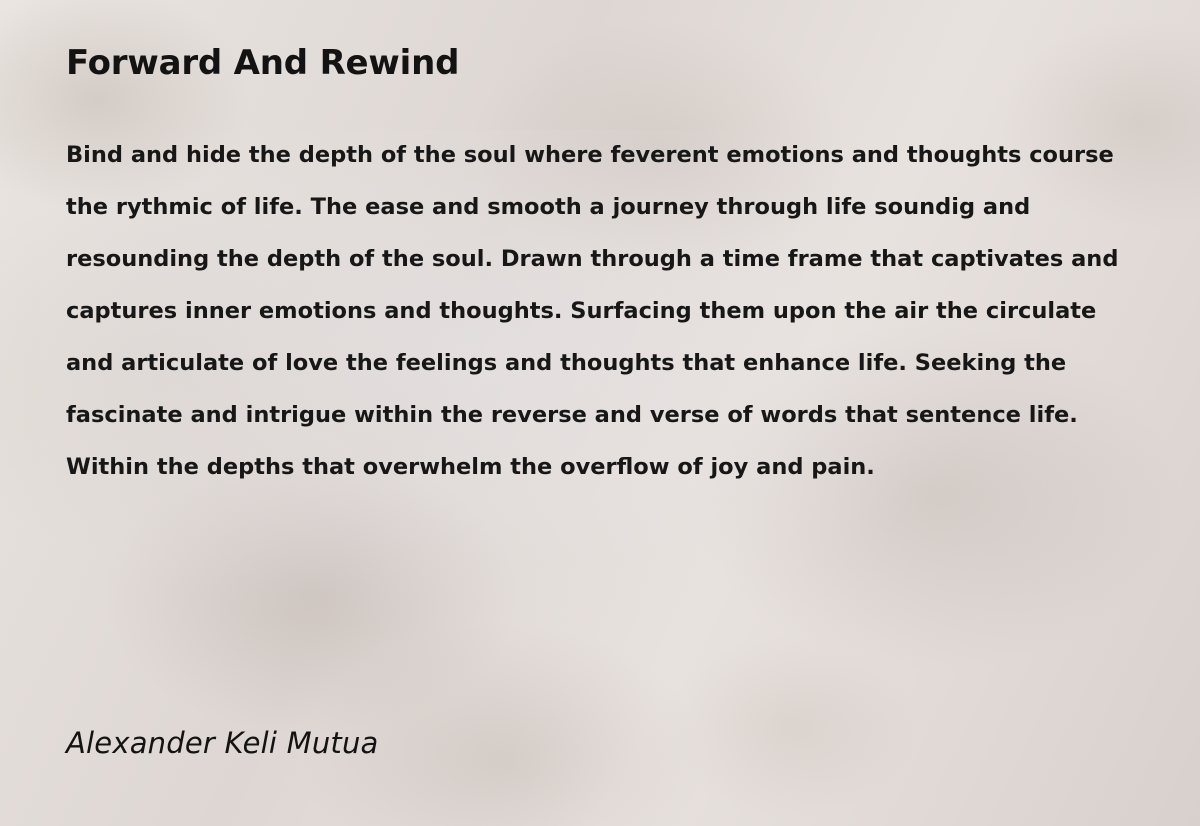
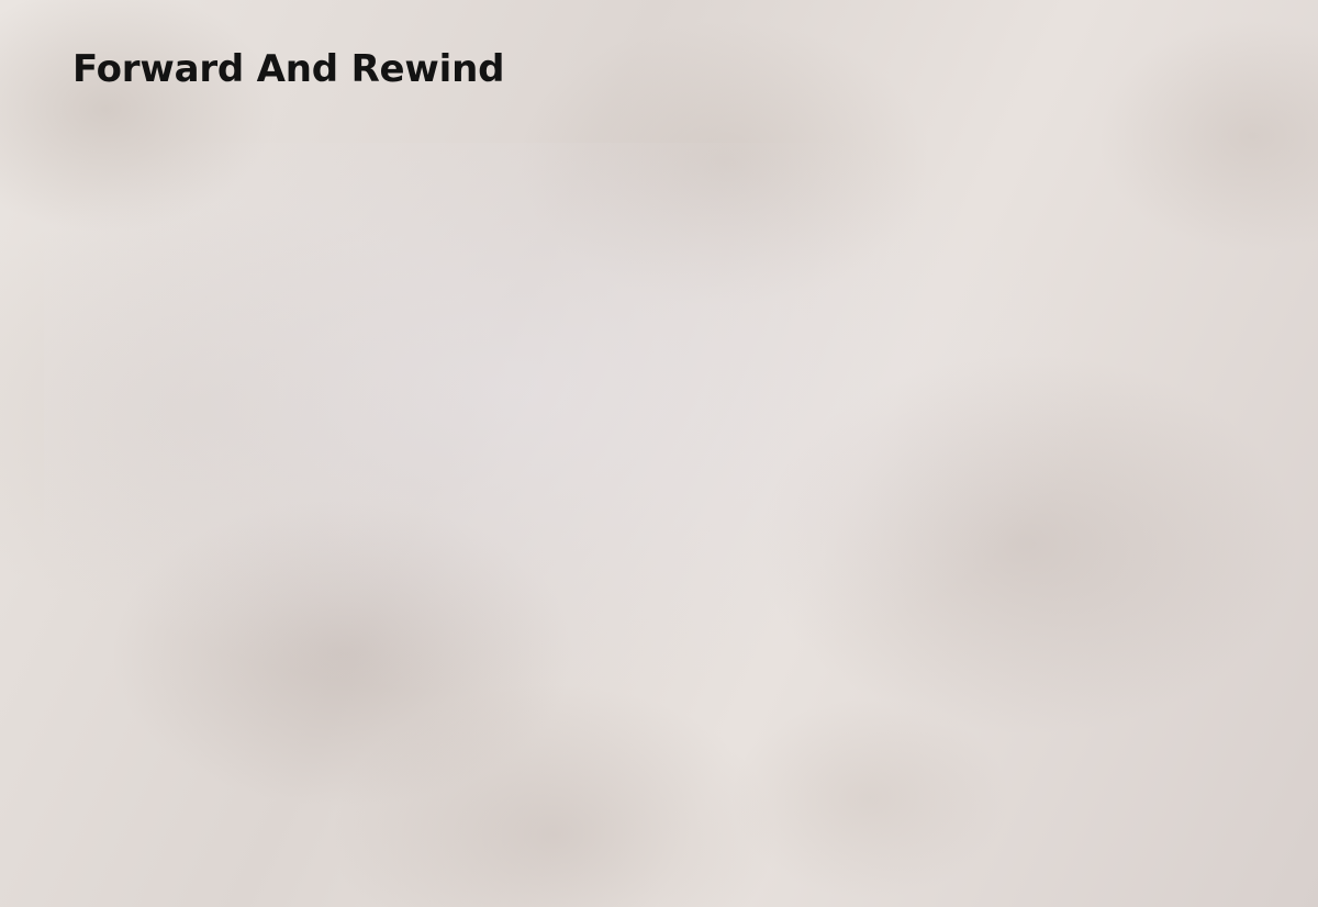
  Forward And Rewind
- Bind and hide the depth of the soul where feverent emotions and thoughts course the rythmic of life. The ease and smooth a journey through life soundig and resounding the depth of the soul. Drawn through a time frame that captivates and captures inner emotions and thoughts. Surfacing them upon the air the circulate and articulate of love the feelings and thoughts that enhance life. Seeking the fascinate and intrigue within the reverse and verse of words that sentence life. Within the depths that overwhelm the overflow of joy and pain.
- Alexander Keli Mutua
